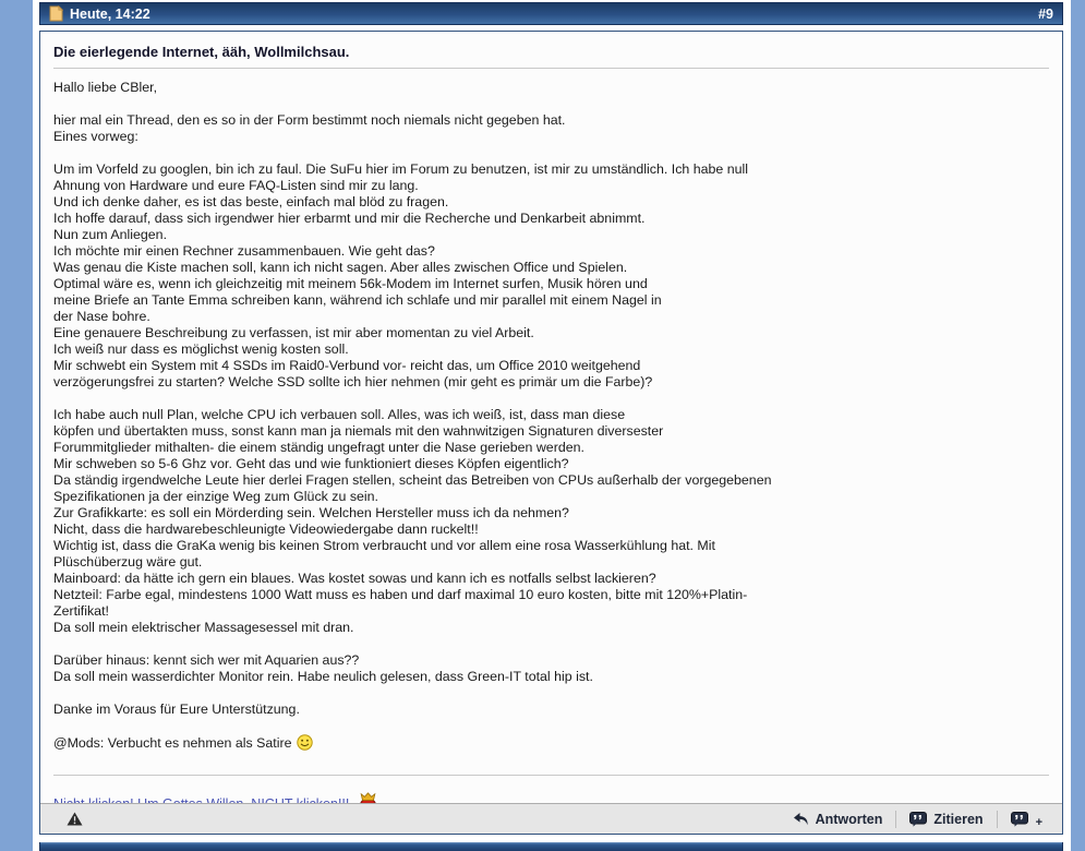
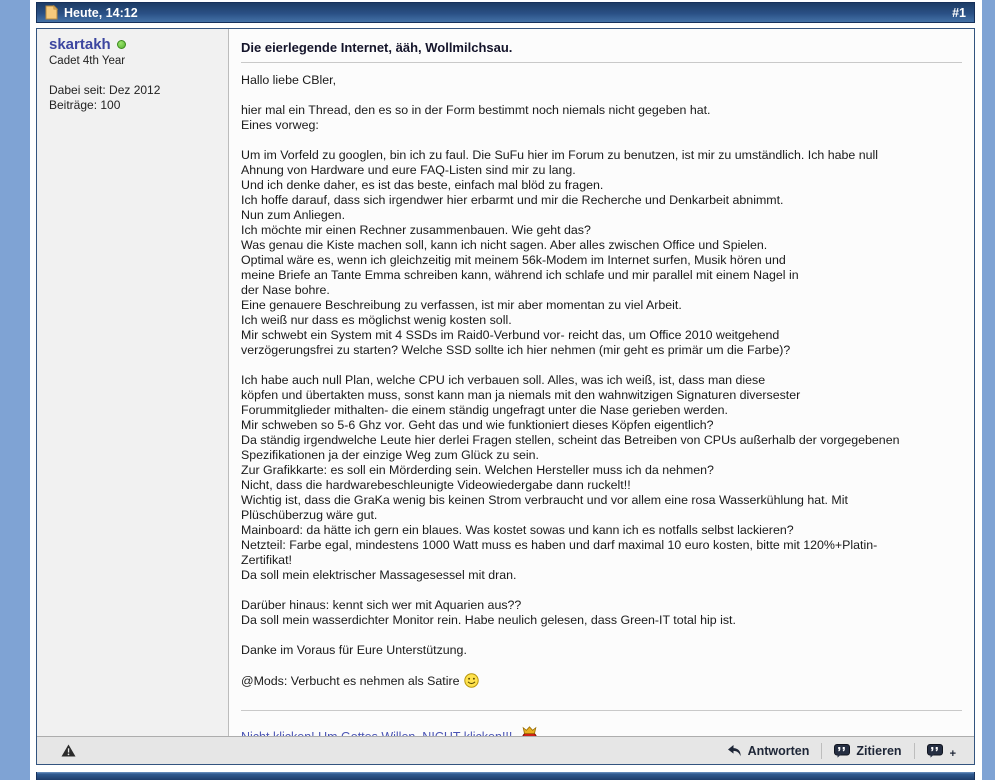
- Heute, 14:22
+ Heute, 14:12
- #9
+ #1
+ skartakh
+ Cadet 4th Year
+ Dabei seit: Dez 2012
+ Beiträge: 100
  Die eierlegende Internet, ääh, Wollmilchsau.
  Hallo liebe CBler,
  hier mal ein Thread, den es so in der Form bestimmt noch niemals nicht gegeben hat.
  Eines vorweg:
  Um im Vorfeld zu googlen, bin ich zu faul. Die SuFu hier im Forum zu benutzen, ist mir zu umständlich. Ich habe null
  Ahnung von Hardware und eure FAQ-Listen sind mir zu lang.
  Und ich denke daher, es ist das beste, einfach mal blöd zu fragen.
  Ich hoffe darauf, dass sich irgendwer hier erbarmt und mir die Recherche und Denkarbeit abnimmt.
  Nun zum Anliegen.
  Ich möchte mir einen Rechner zusammenbauen. Wie geht das?
  Was genau die Kiste machen soll, kann ich nicht sagen. Aber alles zwischen Office und Spielen.
  Optimal wäre es, wenn ich gleichzeitig mit meinem 56k-Modem im Internet surfen, Musik hören und
  meine Briefe an Tante Emma schreiben kann, während ich schlafe und mir parallel mit einem Nagel in
  der Nase bohre.
  Eine genauere Beschreibung zu verfassen, ist mir aber momentan zu viel Arbeit.
  Ich weiß nur dass es möglichst wenig kosten soll.
  Mir schwebt ein System mit 4 SSDs im Raid0-Verbund vor- reicht das, um Office 2010 weitgehend
  verzögerungsfrei zu starten? Welche SSD sollte ich hier nehmen (mir geht es primär um die Farbe)?
  Ich habe auch null Plan, welche CPU ich verbauen soll. Alles, was ich weiß, ist, dass man diese
  köpfen und übertakten muss, sonst kann man ja niemals mit den wahnwitzigen Signaturen diversester
  Forummitglieder mithalten- die einem ständig ungefragt unter die Nase gerieben werden.
  Mir schweben so 5-6 Ghz vor. Geht das und wie funktioniert dieses Köpfen eigentlich?
  Da ständig irgendwelche Leute hier derlei Fragen stellen, scheint das Betreiben von CPUs außerhalb der vorgegebenen
  Spezifikationen ja der einzige Weg zum Glück zu sein.
  Zur Grafikkarte: es soll ein Mörderding sein. Welchen Hersteller muss ich da nehmen?
  Nicht, dass die hardwarebeschleunigte Videowiedergabe dann ruckelt!!
  Wichtig ist, dass die GraKa wenig bis keinen Strom verbraucht und vor allem eine rosa Wasserkühlung hat. Mit
  Plüschüberzug wäre gut.
  Mainboard: da hätte ich gern ein blaues. Was kostet sowas und kann ich es notfalls selbst lackieren?
  Netzteil: Farbe egal, mindestens 1000 Watt muss es haben und darf maximal 10 euro kosten, bitte mit 120%+Platin-
  Zertifikat!
  Da soll mein elektrischer Massagesessel mit dran.
  Darüber hinaus: kennt sich wer mit Aquarien aus??
  Da soll mein wasserdichter Monitor rein. Habe neulich gelesen, dass Green-IT total hip ist.
  Danke im Voraus für Eure Unterstützung.
  @Mods: Verbucht es nehmen als Satire
  Antworten
  Zitieren
  +
